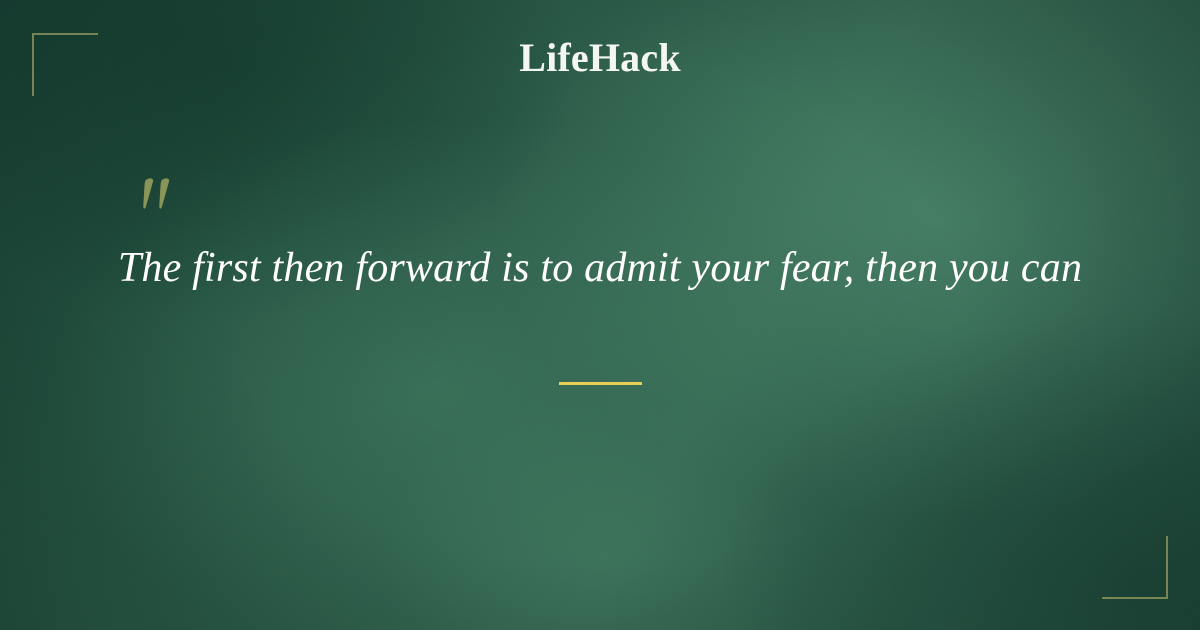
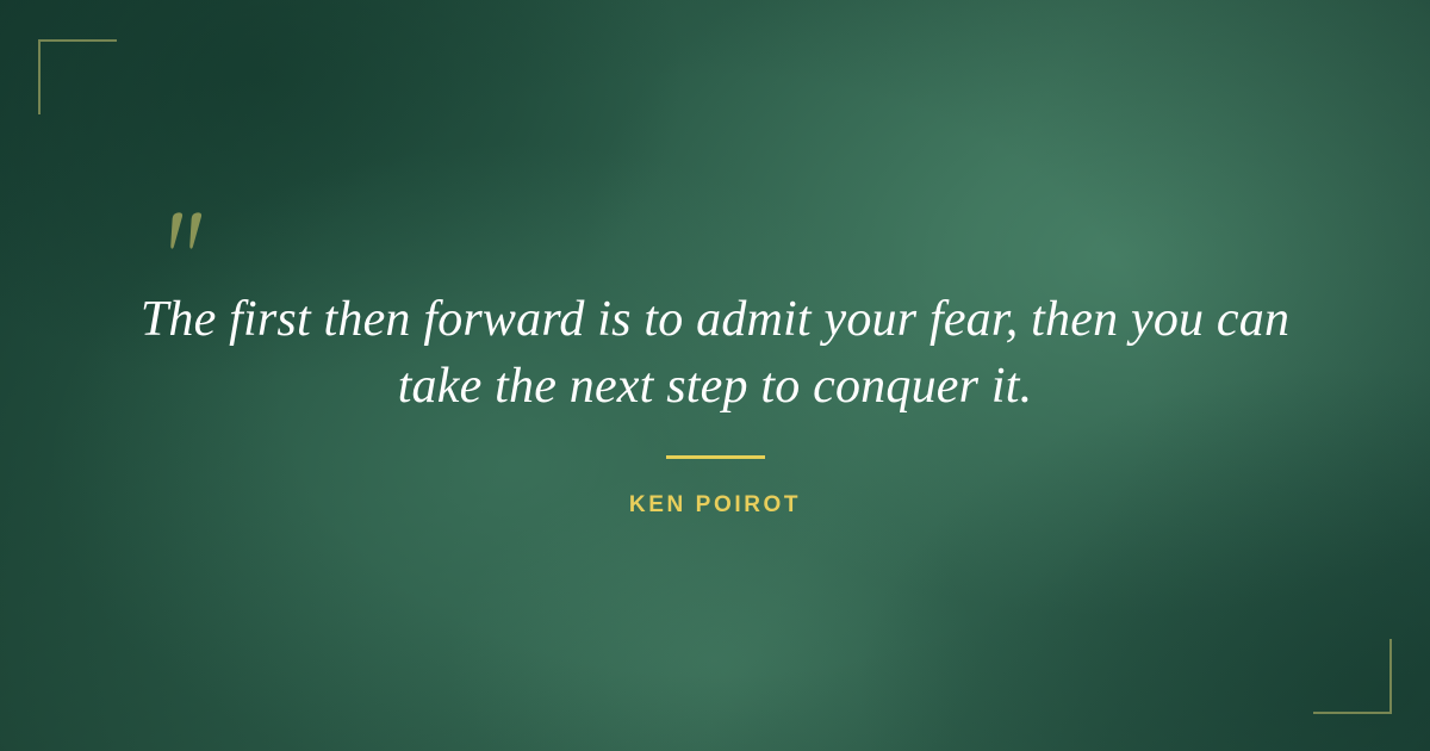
- LifeHack
  The first then forward is to admit your fear, then you can
+ take the next step to conquer it.
+ KEN POIROT
